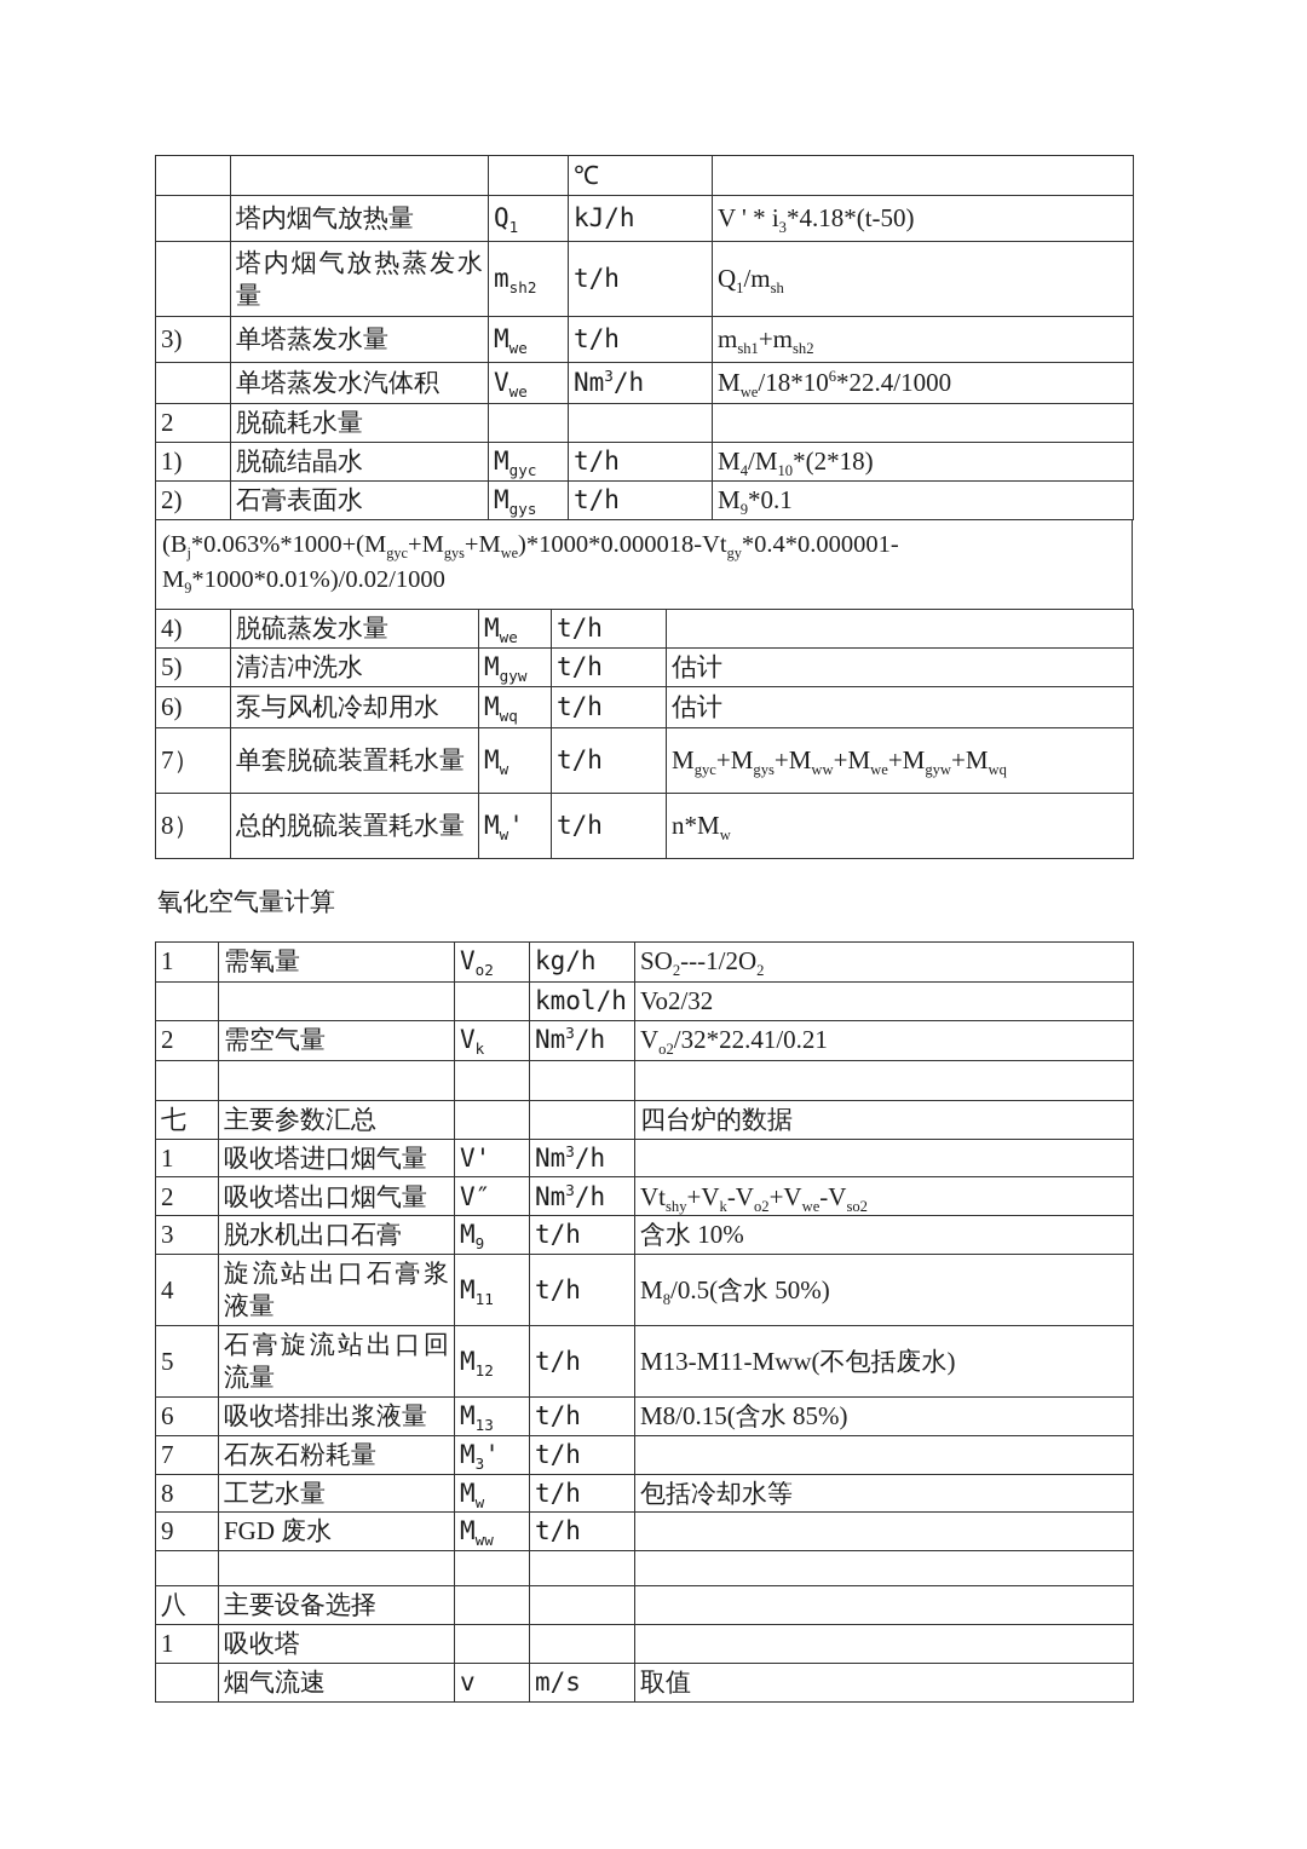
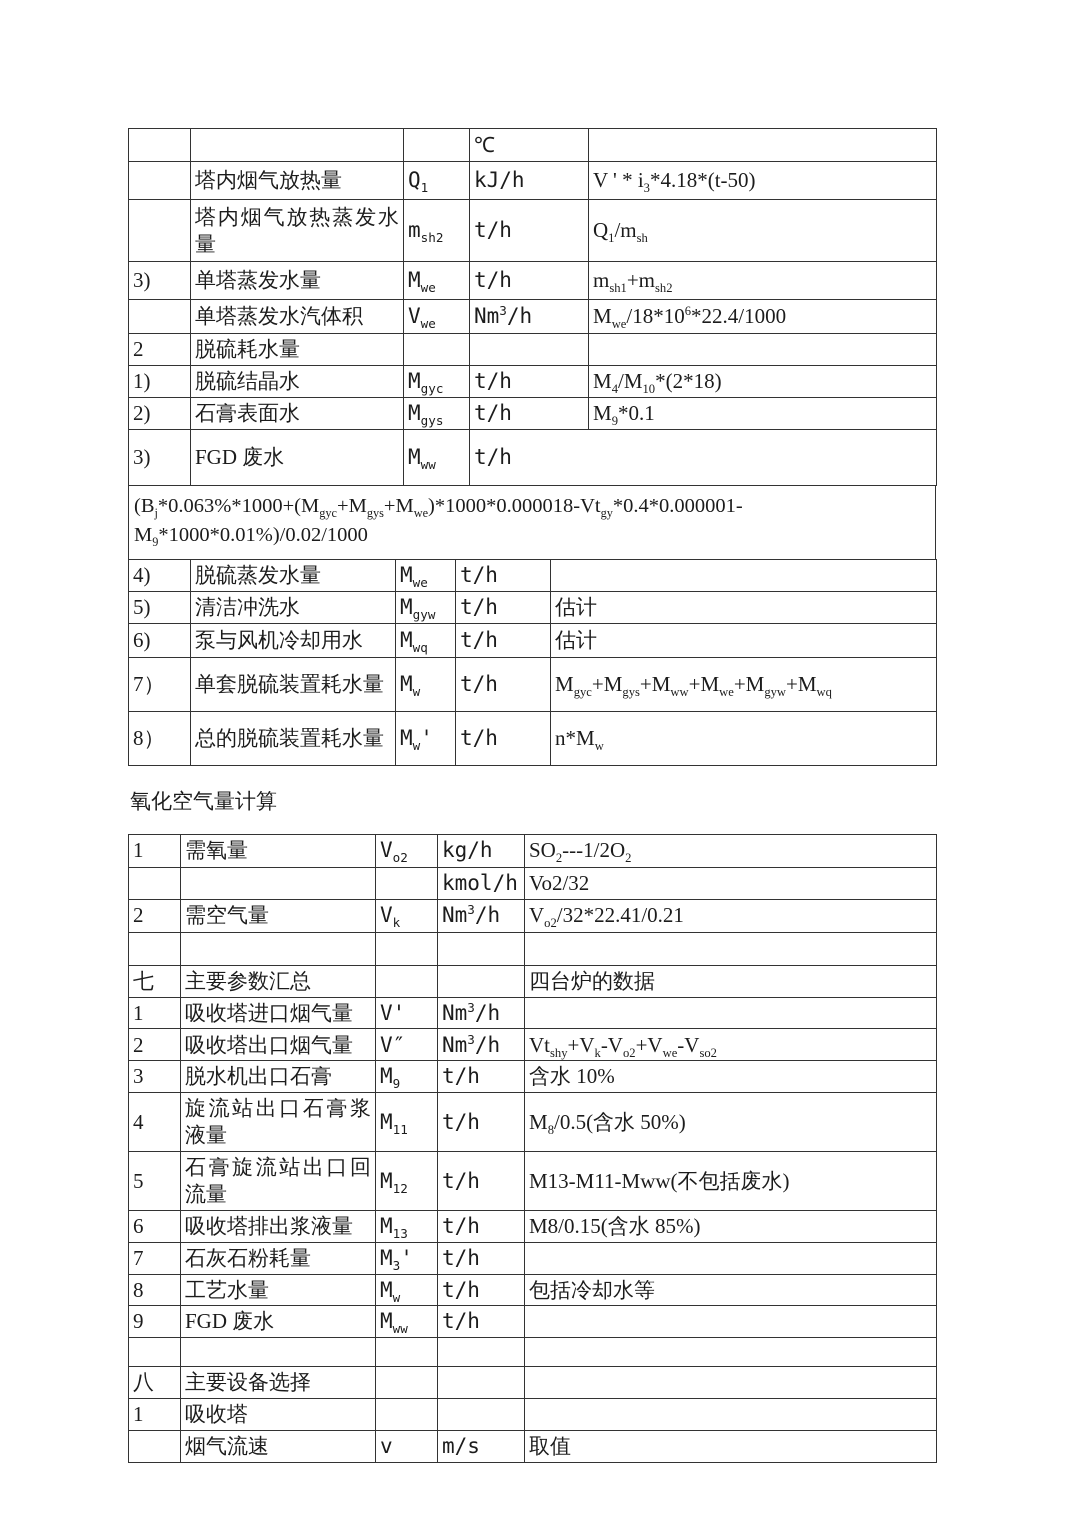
  			℃
  	塔内烟气放热量	Q1	kJ/h	V ' * i3*4.18*(t-50)
  	塔内烟气放热蒸发水量	msh2	t/h	Q1/msh
  3)	单塔蒸发水量	Mwe	t/h	msh1+msh2
  	单塔蒸发水汽体积	Vwe	Nm3/h	Mwe/18*106*22.4/1000
  2	脱硫耗水量
  1)	脱硫结晶水	Mgyc	t/h	M4/M10*(2*18)
  2)	石膏表面水	Mgys	t/h	M9*0.1
+ 3)	FGD 废水	Mww	t/h
  (Bj*0.063%*1000+(Mgyc+Mgys+Mwe)*1000*0.000018-Vtgy*0.4*0.000001-M9*1000*0.01%)/0.02/1000
  4)	脱硫蒸发水量	Mwe	t/h
  5)	清洁冲洗水	Mgyw	t/h	估计
  6)	泵与风机冷却用水	Mwq	t/h	估计
  7）	单套脱硫装置耗水量	Mw	t/h	Mgyc+Mgys+Mww+Mwe+Mgyw+Mwq
  8）	总的脱硫装置耗水量	Mw'	t/h	n*Mw
  氧化空气量计算
  1	需氧量	Vo2	kg/h	SO2---1/2O2
  			kmol/h	Vo2/32
  2	需空气量	Vk	Nm3/h	Vo2/32*22.41/0.21
  七	主要参数汇总			四台炉的数据
  1	吸收塔进口烟气量	V'	Nm3/h
  2	吸收塔出口烟气量	V″	Nm3/h	Vtshy+Vk-Vo2+Vwe-Vso2
  3	脱水机出口石膏	M9	t/h	含水 10%
  4	旋流站出口石膏浆液量	M11	t/h	M8/0.5(含水 50%)
  5	石膏旋流站出口回流量	M12	t/h	M13-M11-Mww(不包括废水)
  6	吸收塔排出浆液量	M13	t/h	M8/0.15(含水 85%)
  7	石灰石粉耗量	M3'	t/h
  8	工艺水量	Mw	t/h	包括冷却水等
  9	FGD 废水	Mww	t/h
  八	主要设备选择
  1	吸收塔
  	烟气流速	v	m/s	取值
